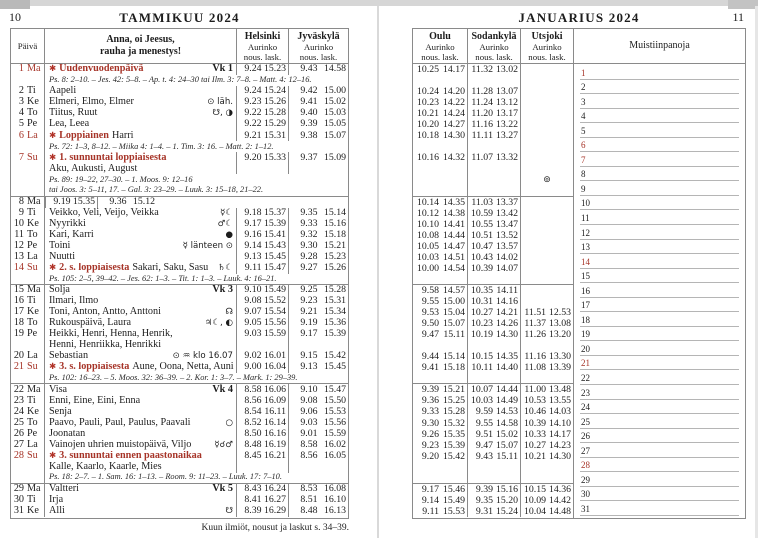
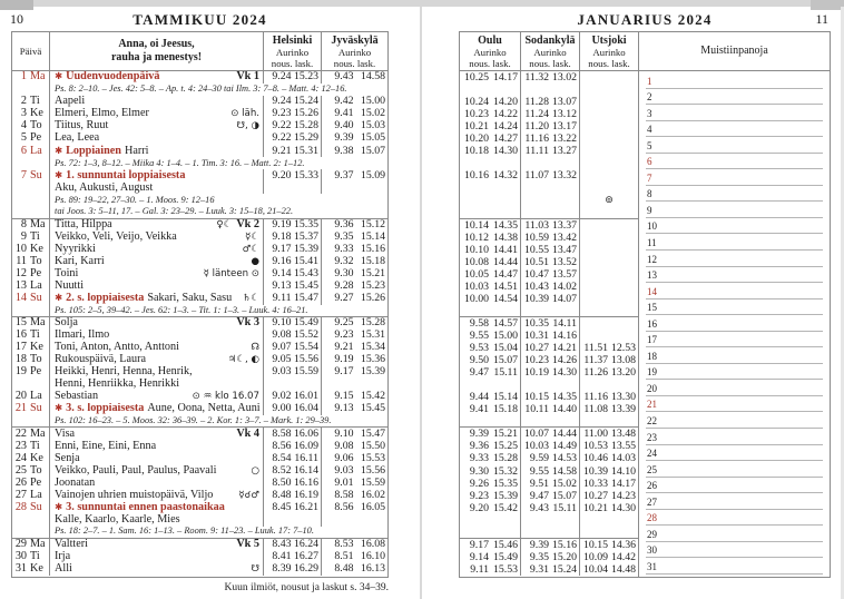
  10
  TAMMIKUU 2024
  Päivä
  Anna, oi Jeesus,
  rauha ja menestys!
  Helsinki
  Aurinko
  nous. lask.
  Jyväskylä
  Aurinko
  nous. lask.
  1
  Ma
  ✱
  Uudenvuodenpäivä
  Vk 1
  9.24
  15.23
  9.43
  14.58
  Ps. 8: 2–10. – Jes. 42: 5–8. – Ap. t. 4: 24–30 tai Ilm. 3: 7–8. – Matt. 4: 12–16.
  2
  Ti
  Aapeli
  9.24
  15.24
  9.42
  15.00
  3
  Ke
  Elmeri, Elmo, Elmer
  ⊙ läh.
  9.23
  15.26
  9.41
  15.02
  4
  To
  Tiitus, Ruut
  ☋, ◑
  9.22
  15.28
  9.40
  15.03
  5
  Pe
  Lea, Leea
  9.22
  15.29
  9.39
  15.05
  6
  La
  ✱
  Loppiainen
  Harri
  9.21
  15.31
  9.38
  15.07
  Ps. 72: 1–3, 8–12. – Miika 4: 1–4. – 1. Tim. 3: 16. – Matt. 2: 1–12.
  7
  Su
  ✱
  1. sunnuntai loppiaisesta
  9.20
  15.33
  9.37
  15.09
  Aku, Aukusti, August
  Ps. 89: 19–22, 27–30. – 1. Moos. 9: 12–16
  tai Joos. 3: 5–11, 17. – Gal. 3: 23–29. – Luuk. 3: 15–18, 21–22.
  8
  Ma
+ Titta, Hilppa
+ ♀☾
+ Vk 2
  9.19
  15.35
  9.36
  15.12
  9
  Ti
  Veikko, Veli, Veijo, Veikka
  ☿☾
  9.18
  15.37
  9.35
  15.14
  10
  Ke
  Nyyrikki
  ♂☾
  9.17
  15.39
  9.33
  15.16
  11
  To
  Kari, Karri
  ●
  9.16
  15.41
  9.32
  15.18
  12
  Pe
  Toini
  ☿ länteen ⊙
  9.14
  15.43
  9.30
  15.21
  13
  La
  Nuutti
  9.13
  15.45
  9.28
  15.23
  14
  Su
  ✱
  2. s. loppiaisesta
  Sakari, Saku, Sasu
  ♄☾
  9.11
  15.47
  9.27
  15.26
  Ps. 105: 2–5, 39–42. – Jes. 62: 1–3. – Tit. 1: 1–3. – Luuk. 4: 16–21.
  15
  Ma
  Solja
  Vk 3
  9.10
  15.49
  9.25
  15.28
  16
  Ti
  Ilmari, Ilmo
  9.08
  15.52
  9.23
  15.31
  17
  Ke
  Toni, Anton, Antto, Anttoni
  ☊
  9.07
  15.54
  9.21
  15.34
  18
  To
  Rukouspäivä, Laura
  ♃☾, ◐
  9.05
  15.56
  9.19
  15.36
  19
  Pe
  Heikki, Henri, Henna, Henrik,
  9.03
  15.59
  9.17
  15.39
  Henni, Henriikka, Henrikki
  20
  La
  Sebastian
  ⊙ ♒ klo 16.07
  9.02
  16.01
  9.15
  15.42
  21
  Su
  ✱
  3. s. loppiaisesta
  Aune, Oona, Netta, Auni
  9.00
  16.04
  9.13
  15.45
  Ps. 102: 16–23. – 5. Moos. 32: 36–39. – 2. Kor. 1: 3–7. – Mark. 1: 29–39.
  22
  Ma
  Visa
  Vk 4
  8.58
  16.06
  9.10
  15.47
  23
  Ti
  Enni, Eine, Eini, Enna
  8.56
  16.09
  9.08
  15.50
  24
  Ke
  Senja
  8.54
  16.11
  9.06
  15.53
  25
  To
- Paavo, Pauli, Paul, Paulus, Paavali
+ Veikko, Pauli, Paul, Paulus, Paavali
  ○
  8.52
  16.14
  9.03
  15.56
  26
  Pe
  Joonatan
  8.50
  16.16
  9.01
  15.59
  27
  La
  Vainojen uhrien muistopäivä, Viljo
  ☿☌♂
  8.48
  16.19
  8.58
  16.02
  28
  Su
  ✱
  3. sunnuntai ennen paastonaikaa
  8.45
  16.21
  8.56
  16.05
  Kalle, Kaarlo, Kaarle, Mies
  Ps. 18: 2–7. – 1. Sam. 16: 1–13. – Room. 9: 11–23. – Luuk. 17: 7–10.
  29
  Ma
  Valtteri
  Vk 5
  8.43
  16.24
  8.53
  16.08
  30
  Ti
  Irja
  8.41
  16.27
  8.51
  16.10
  31
  Ke
  Alli
  ☋
  8.39
  16.29
  8.48
  16.13
  Kuun ilmiöt, nousut ja laskut s. 34–39.
  11
  JANUARIUS 2024
  Oulu
  Aurinko
  nous. lask.
  Sodankylä
  Aurinko
  nous. lask.
  Utsjoki
  Aurinko
  nous. lask.
  Muistiinpanoja
  10.25
  14.17
  11.32
  13.02
  10.24
  14.20
  11.28
  13.07
  10.23
  14.22
  11.24
  13.12
  10.21
  14.24
  11.20
  13.17
  10.20
  14.27
  11.16
  13.22
  10.18
  14.30
  11.11
  13.27
  10.16
  14.32
  11.07
  13.32
  ⊚
  10.14
  14.35
  11.03
  13.37
  10.12
  14.38
  10.59
  13.42
  10.10
  14.41
  10.55
  13.47
  10.08
  14.44
  10.51
  13.52
  10.05
  14.47
  10.47
  13.57
  10.03
  14.51
  10.43
  14.02
  10.00
  14.54
  10.39
  14.07
  9.58
  14.57
  10.35
  14.11
  9.55
  15.00
  10.31
  14.16
  9.53
  15.04
  10.27
  14.21
  11.51
  12.53
  9.50
  15.07
  10.23
  14.26
  11.37
  13.08
  9.47
  15.11
  10.19
  14.30
  11.26
  13.20
  9.44
  15.14
  10.15
  14.35
  11.16
  13.30
  9.41
  15.18
  10.11
  14.40
  11.08
  13.39
  9.39
  15.21
  10.07
  14.44
  11.00
  13.48
  9.36
  15.25
  10.03
  14.49
  10.53
  13.55
  9.33
  15.28
  9.59
  14.53
  10.46
  14.03
  9.30
  15.32
  9.55
  14.58
  10.39
  14.10
  9.26
  15.35
  9.51
  15.02
  10.33
  14.17
  9.23
  15.39
  9.47
  15.07
  10.27
  14.23
  9.20
  15.42
  9.43
  15.11
  10.21
  14.30
  9.17
  15.46
  9.39
  15.16
  10.15
  14.36
  9.14
  15.49
  9.35
  15.20
  10.09
  14.42
  9.11
  15.53
  9.31
  15.24
  10.04
  14.48
  1
  2
  3
  4
  5
  6
  7
  8
  9
  10
  11
  12
  13
  14
  15
  16
  17
  18
  19
  20
  21
  22
  23
  24
  25
  26
  27
  28
  29
  30
  31
